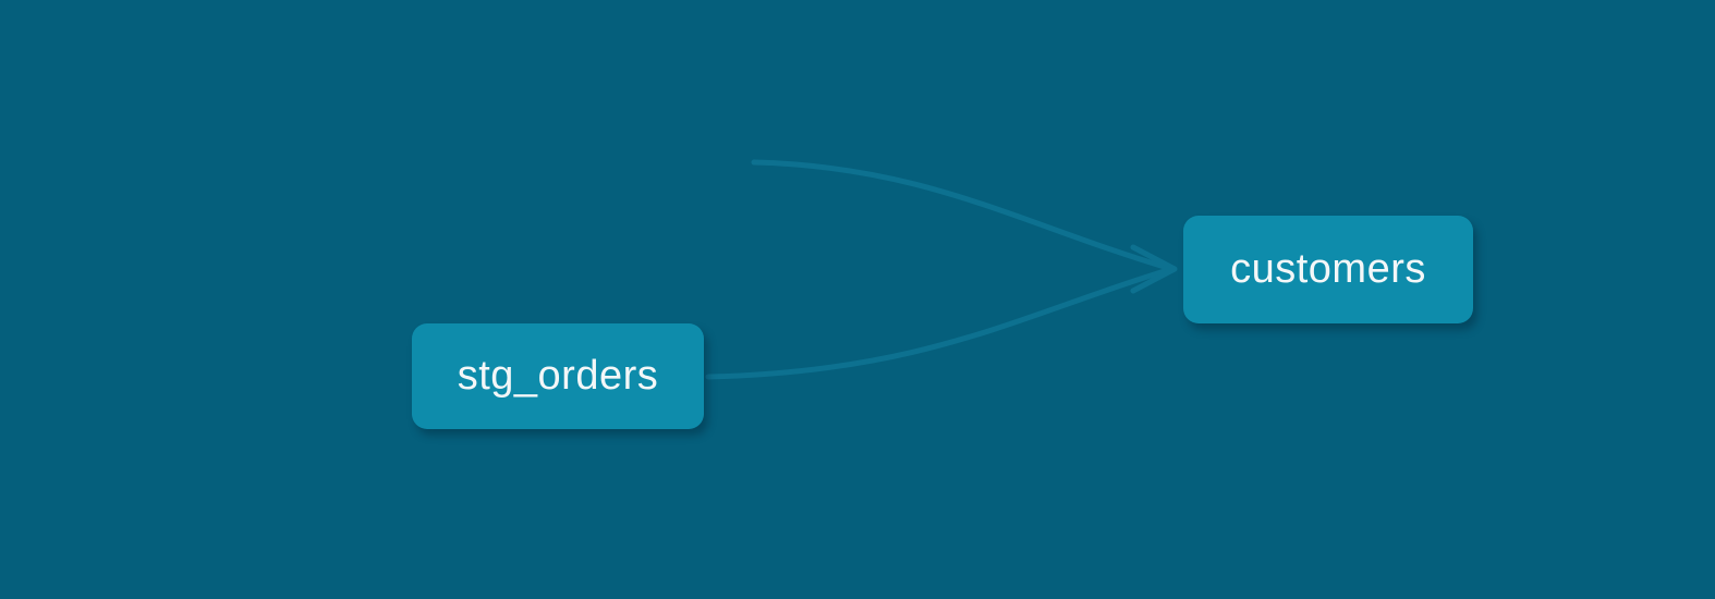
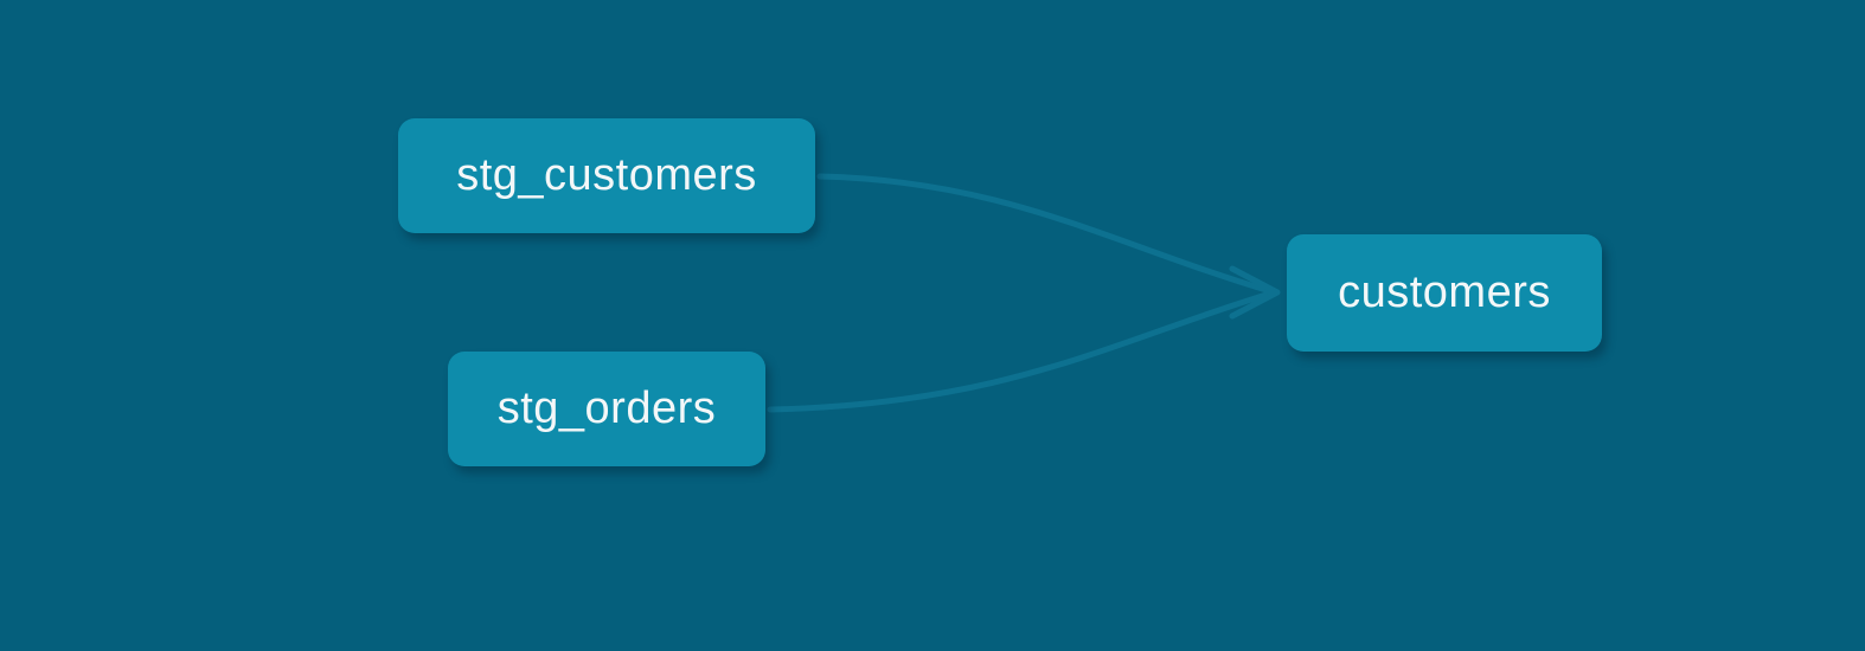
+ stg_customers
  stg_orders
  customers
